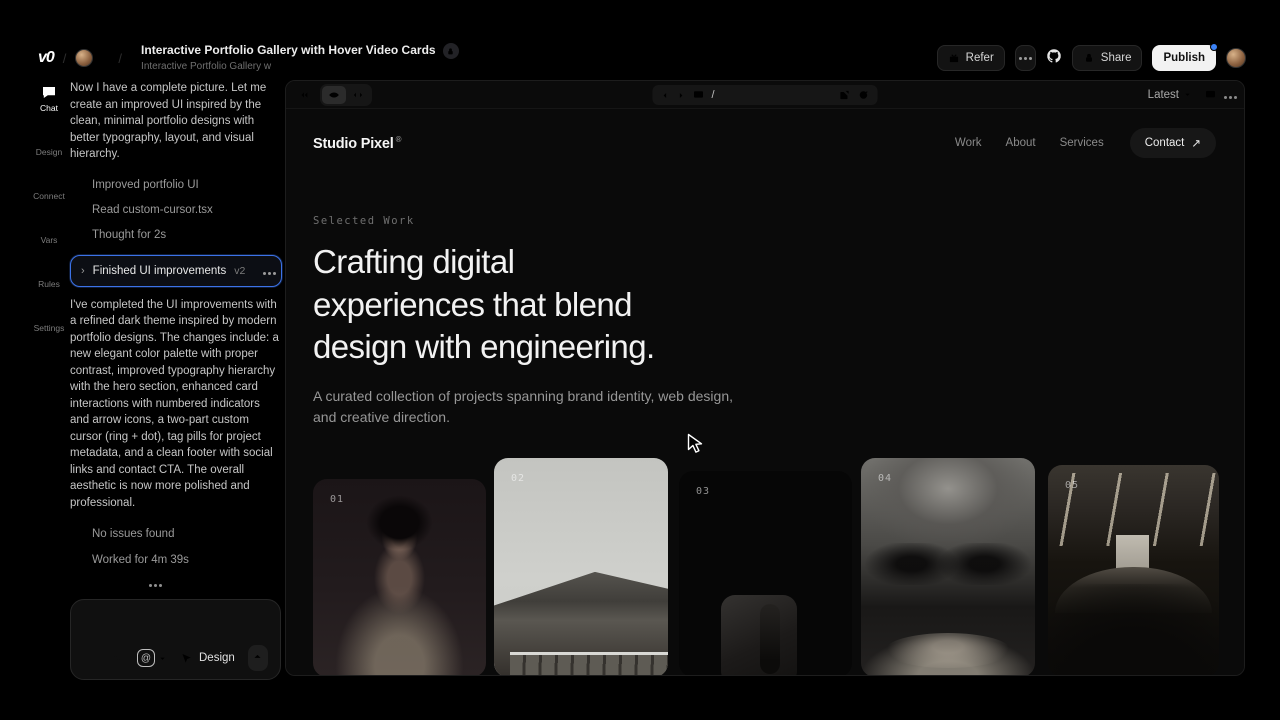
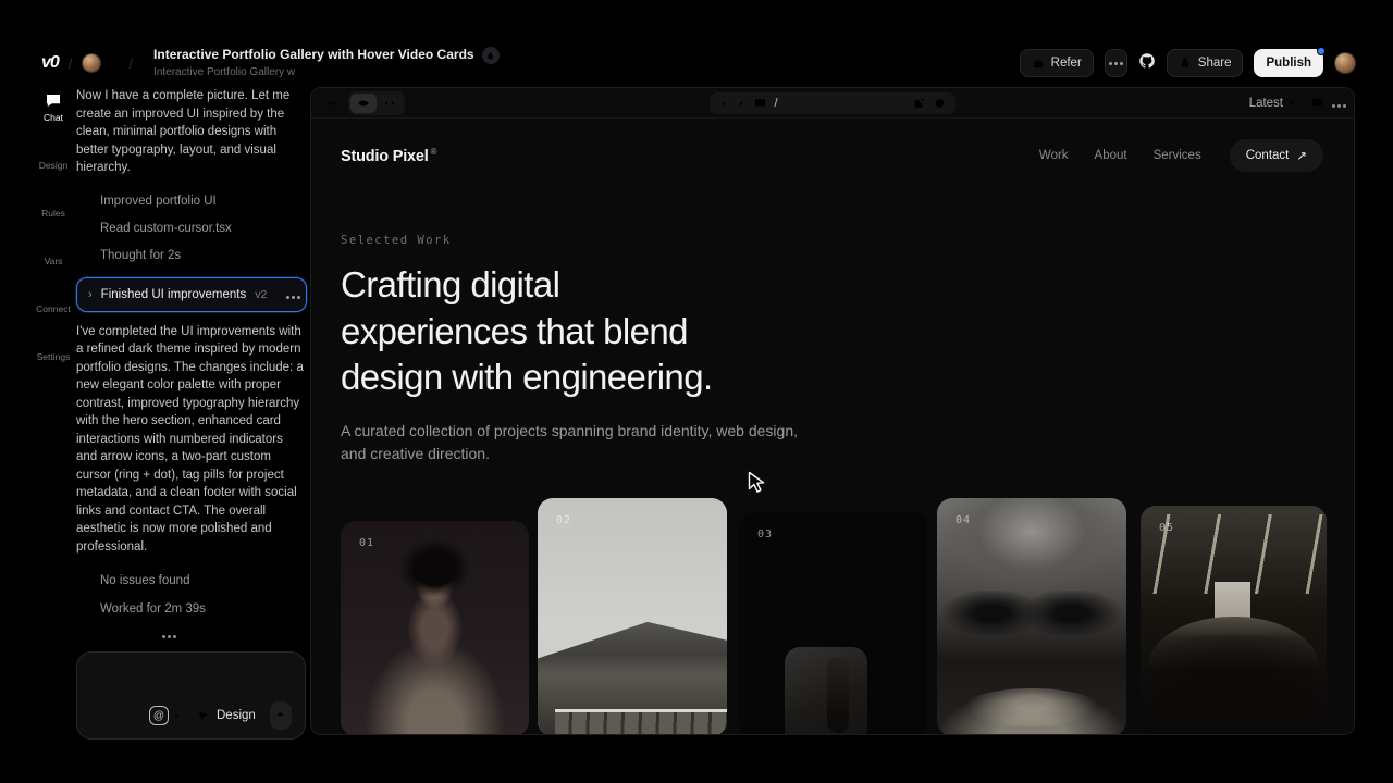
  v0
  /
  /
  Interactive Portfolio Gallery with Hover Video Cards
  Interactive Portfolio Gallery w
  Refer
  Share
  Publish
  Chat
  Design
- Connect
+ Rules
  Vars
- Rules
+ Connect
  Settings
  Now I have a complete picture. Let me create an improved UI inspired by the clean, minimal portfolio designs with better typography, layout, and visual hierarchy.
  Improved portfolio UI
  Read custom-cursor.tsx
  Thought for 2s
  ›
  Finished UI improvements
  v2
  I've completed the UI improvements with a refined dark theme inspired by modern portfolio designs. The changes include: a new elegant color palette with proper contrast, improved typography hierarchy with the hero section, enhanced card interactions with numbered indicators and arrow icons, a two-part custom cursor (ring + dot), tag pills for project metadata, and a clean footer with social links and contact CTA. The overall aesthetic is now more polished and professional.
  No issues found
- Worked for 4m 39s
+ Worked for 2m 39s
  @
  Design
  /
  Latest
  Studio Pixel ®
  Work
  About
  Services
  Contact
  ↗
  Selected Work
  Crafting digital
  experiences that blend
  design with engineering.
  A curated collection of projects spanning brand identity, web design,
  and creative direction.
  01
  02
  03
  04
  05
